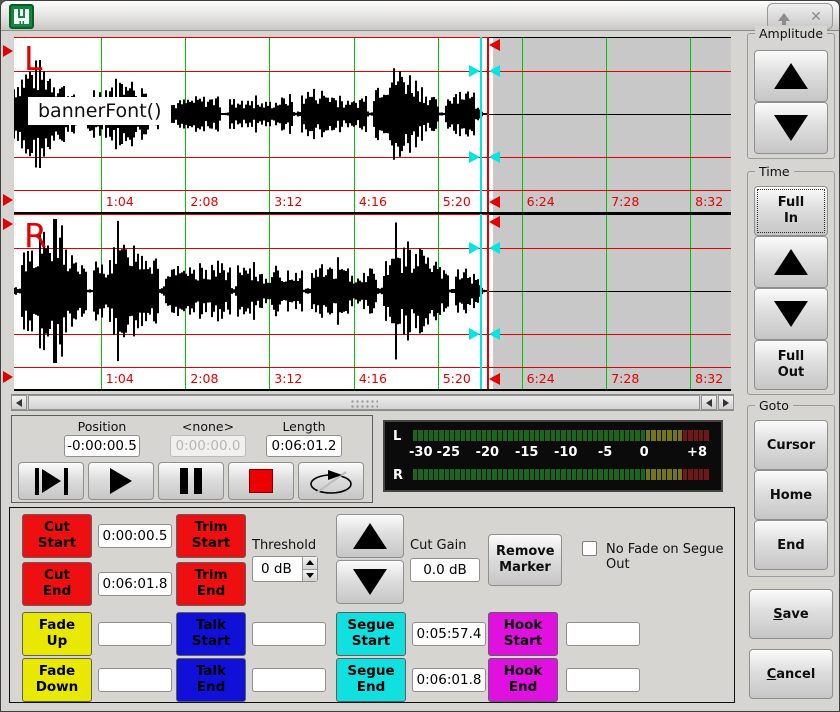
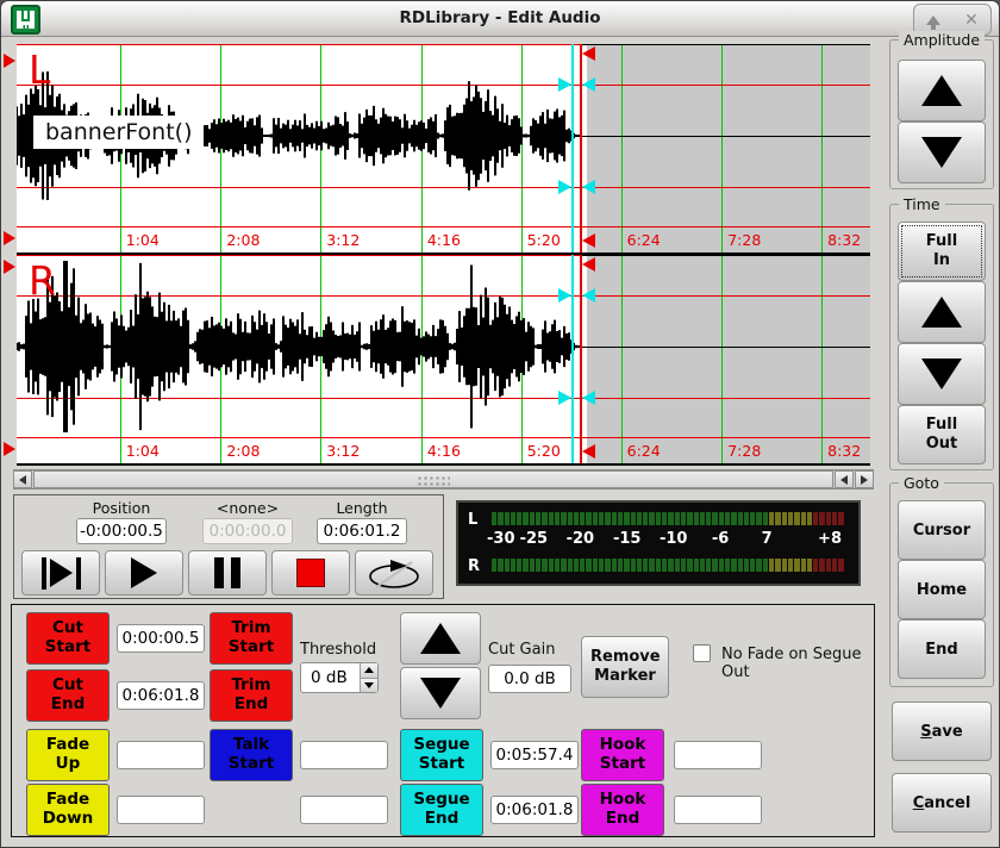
+ RDLibrary - Edit Audio
  ✕
  L
  bannerFont()
  1:04
  2:08
  3:12
  4:16
  5:20
  6:24
  7:28
  8:32
  R
  1:04
  2:08
  3:12
  4:16
  5:20
  6:24
  7:28
  8:32
  Position
  <none>
  Length
  -0:00:00.5
  0:00:00.0
  0:06:01.2
  L
  -30
  -25
  -20
  -15
  -10
- -5
+ -6
- 0
+ 7
  +8
  R
  Amplitude
  Time
  Full In
  Full Out
  Goto
  Cursor
  Home
  End
  Save
  Cancel
  Cut Start
  0:00:00.5
  Trim Start
  Threshold
  Cut Gain
  Remove Marker
  No Fade on Segue Out
  Cut End
  0:06:01.8
  Trim End
  0 dB
  0.0 dB
  Fade Up
  Talk Start
  Segue Start
  0:05:57.4
  Hook Start
  Fade Down
- Talk End
  Segue End
  0:06:01.8
  Hook End
